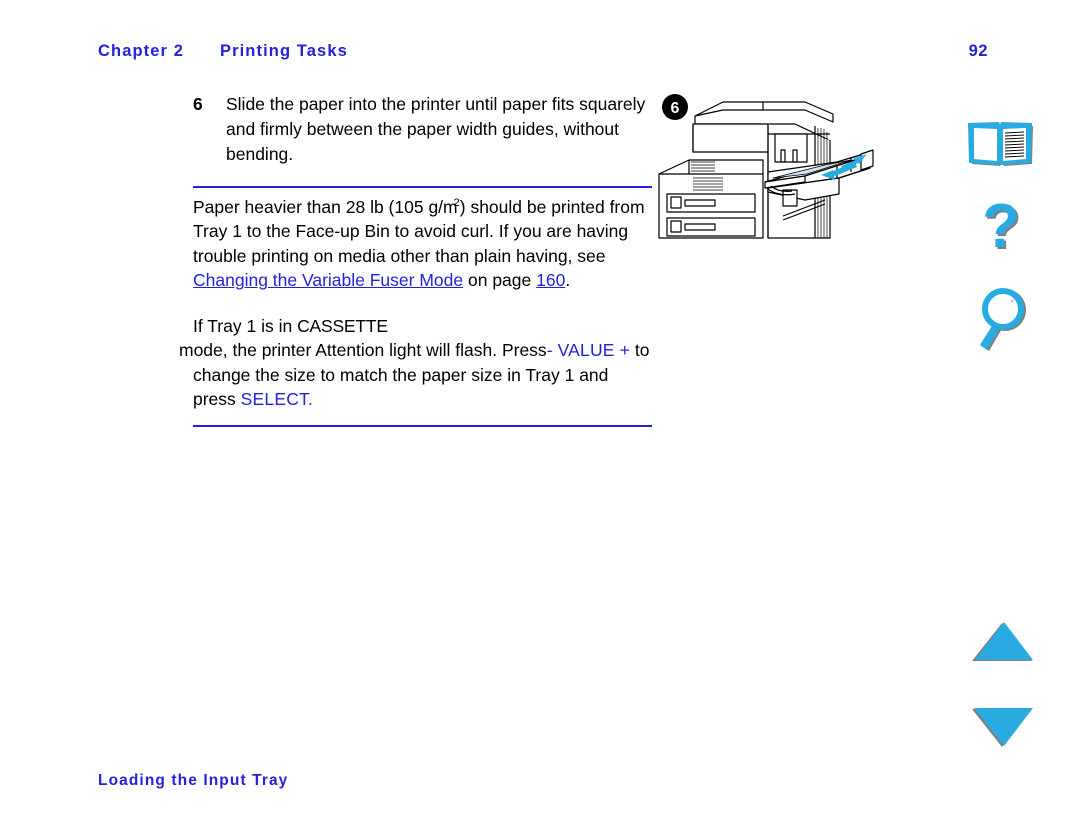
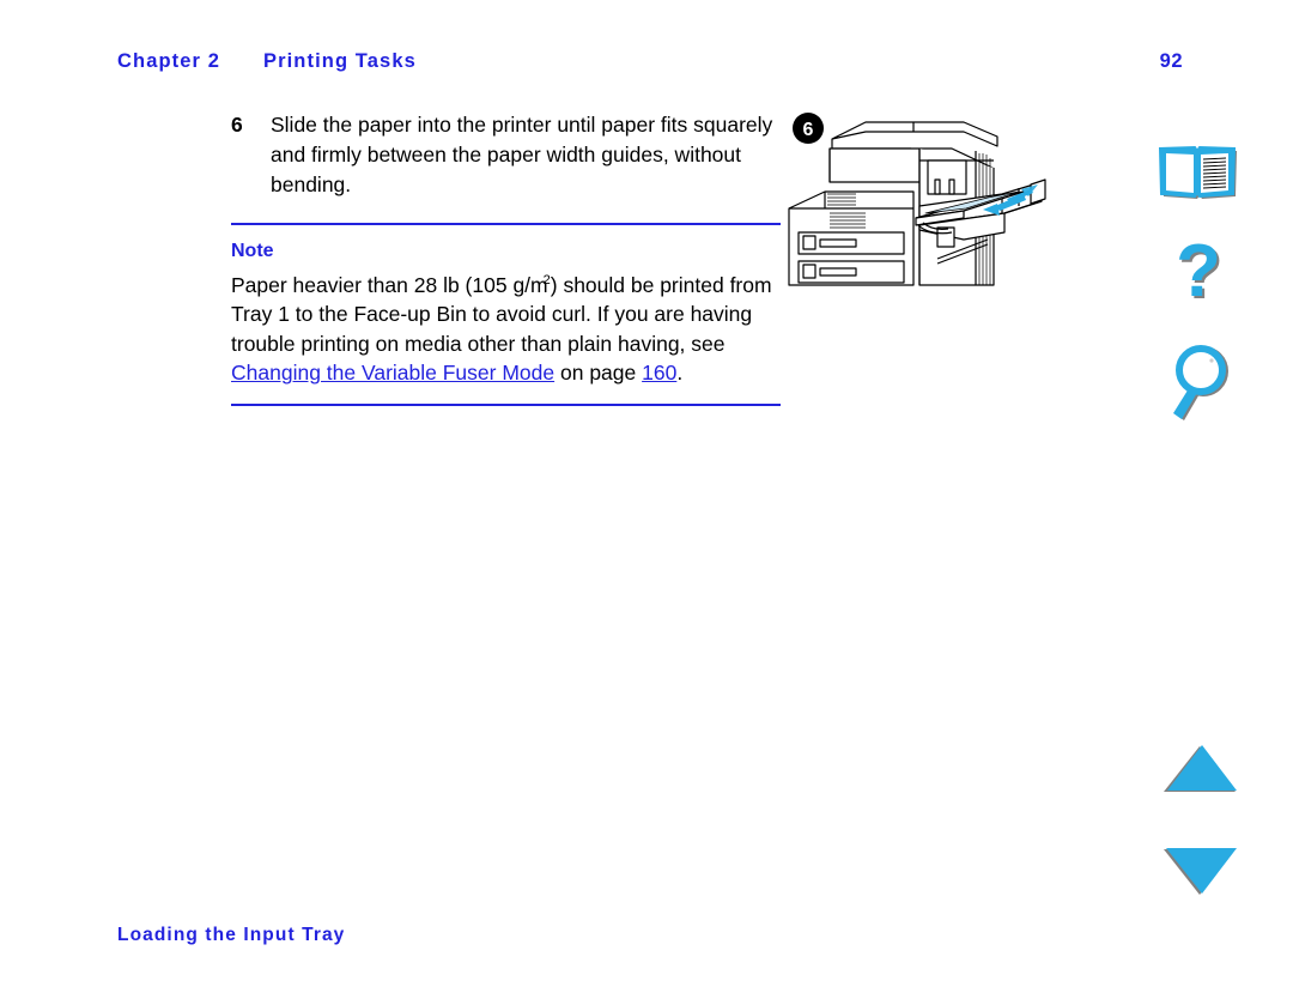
  Chapter 2
  Printing Tasks
  92
  6
  Slide the paper into the printer until paper fits squarely and firmly between the paper width guides, without bending.
+ Note
  Paper heavier than 28 lb (105 g/m2) should be printed from Tray 1 to the Face-up Bin to avoid curl. If you are having trouble printing on media other than plain having, see Changing the Variable Fuser Mode on page 160.
- If Tray 1 is in CASSETTE mode, the printer Attention light will flash. Press - VALUE + to change the size to match the paper size in Tray 1 and press SELECT.
  6
  ?
  Loading the Input Tray
